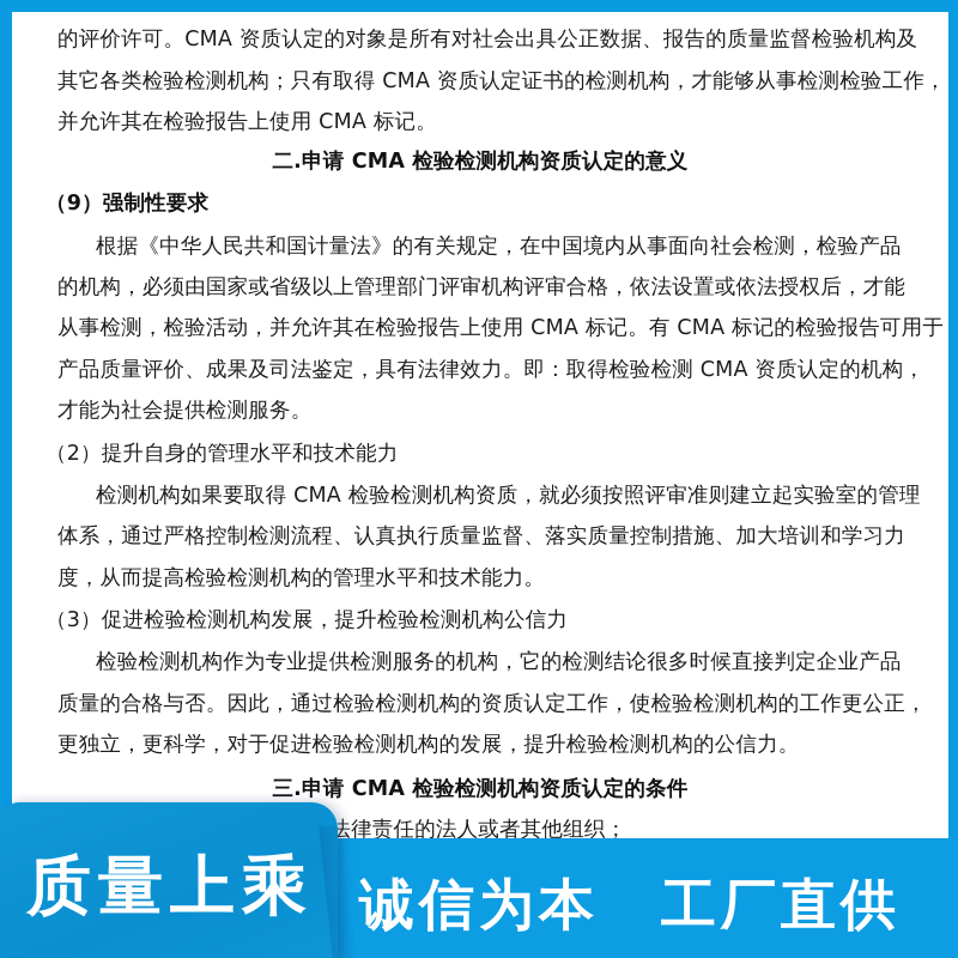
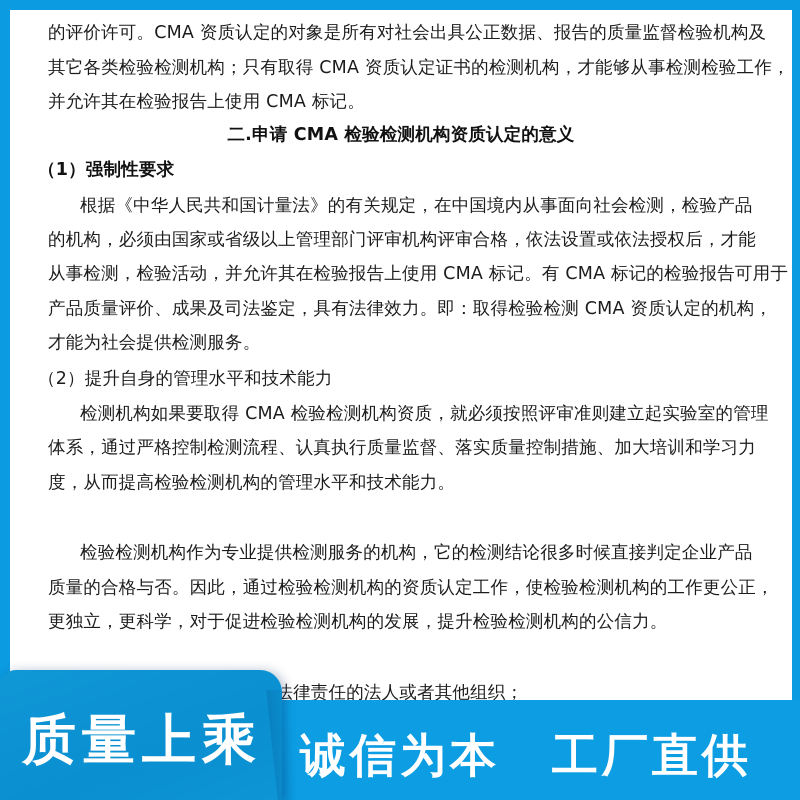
  的评价许可。CMA 资质认定的对象是所有对社会出具公正数据、报告的质量监督检验机构及
  其它各类检验检测机构；只有取得 CMA 资质认定证书的检测机构，才能够从事检测检验工作，
  并允许其在检验报告上使用 CMA 标记。
  二.申请 CMA 检验检测机构资质认定的意义
- （9）强制性要求
+ （1）强制性要求
  根据《中华人民共和国计量法》的有关规定，在中国境内从事面向社会检测，检验产品
  的机构，必须由国家或省级以上管理部门评审机构评审合格，依法设置或依法授权后，才能
  从事检测，检验活动，并允许其在检验报告上使用 CMA 标记。有 CMA 标记的检验报告可用于
  产品质量评价、成果及司法鉴定，具有法律效力。即：取得检验检测 CMA 资质认定的机构，
  才能为社会提供检测服务。
  （2）提升自身的管理水平和技术能力
  检测机构如果要取得 CMA 检验检测机构资质，就必须按照评审准则建立起实验室的管理
  体系，通过严格控制检测流程、认真执行质量监督、落实质量控制措施、加大培训和学习力
  度，从而提高检验检测机构的管理水平和技术能力。
- （3）促进检验检测机构发展，提升检验检测机构公信力
  检验检测机构作为专业提供检测服务的机构，它的检测结论很多时候直接判定企业产品
  质量的合格与否。因此，通过检验检测机构的资质认定工作，使检验检测机构的工作更公正，
  更独立，更科学，对于促进检验检测机构的发展，提升检验检测机构的公信力。
- 三.申请 CMA 检验检测机构资质认定的条件
  律责任的法人或者其他组织；
  质量上乘
  诚信为本
  工厂直供
